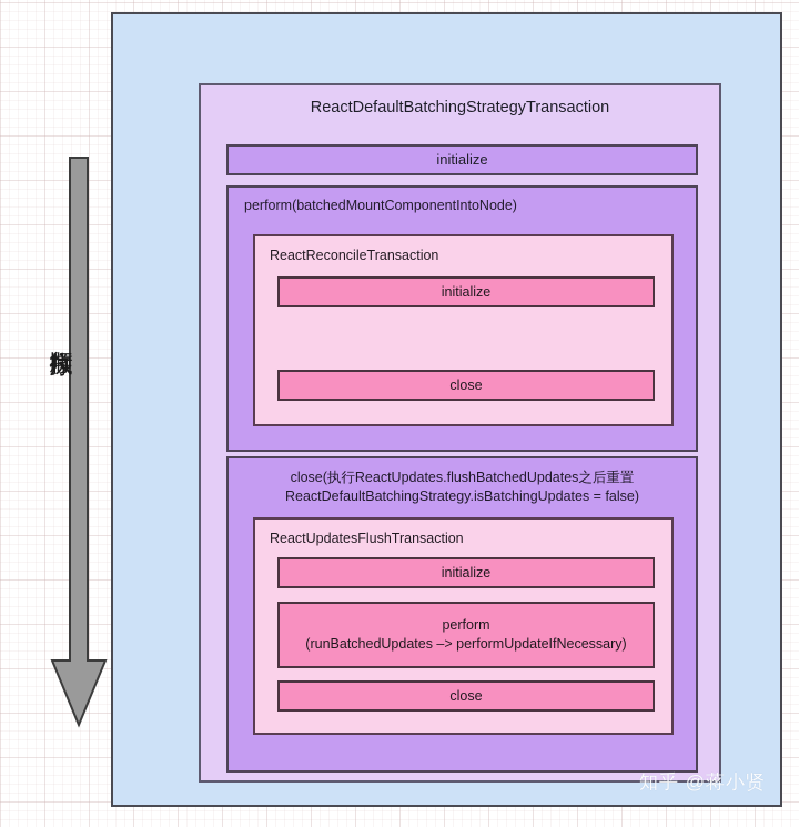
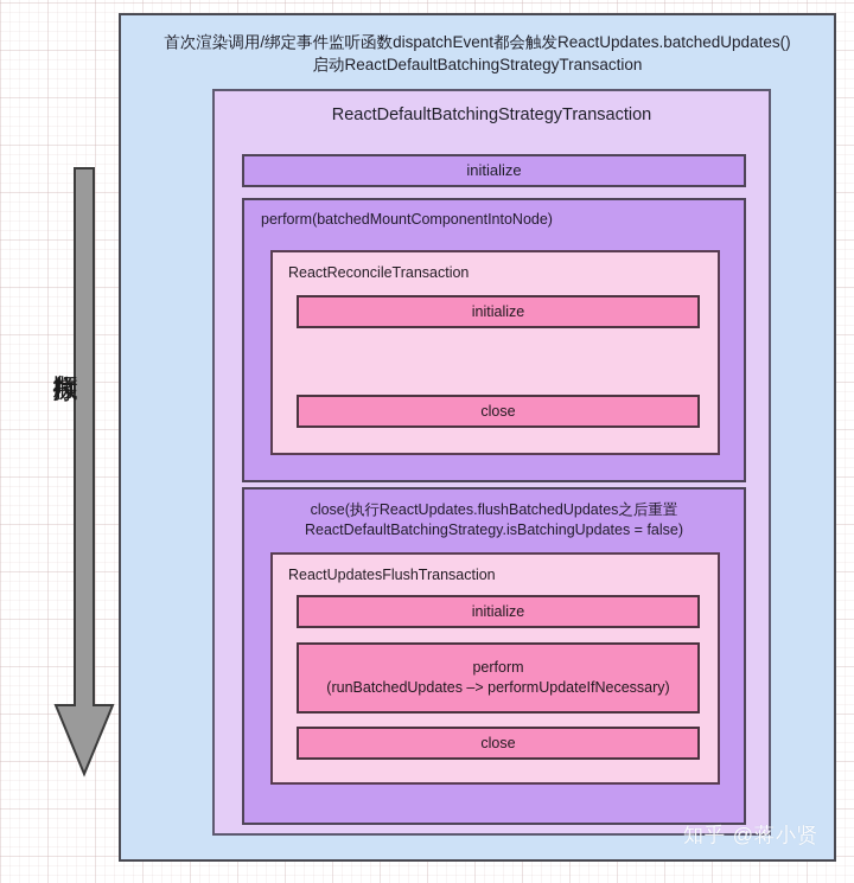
+ 首次渲染调用/绑定事件监听函数dispatchEvent都会触发ReactUpdates.batchedUpdates()
+ 启动ReactDefaultBatchingStrategyTransaction
  ReactDefaultBatchingStrategyTransaction
  initialize
  perform(batchedMountComponentIntoNode)
  ReactReconcileTransaction
  initialize
  close
  close(执行ReactUpdates.flushBatchedUpdates之后重置
  ReactDefaultBatchingStrategy.isBatchingUpdates = false)
  ReactUpdatesFlushTransaction
  initialize
  perform
  (runBatchedUpdates –> performUpdateIfNecessary)
  close
  知乎 @蒋小贤
